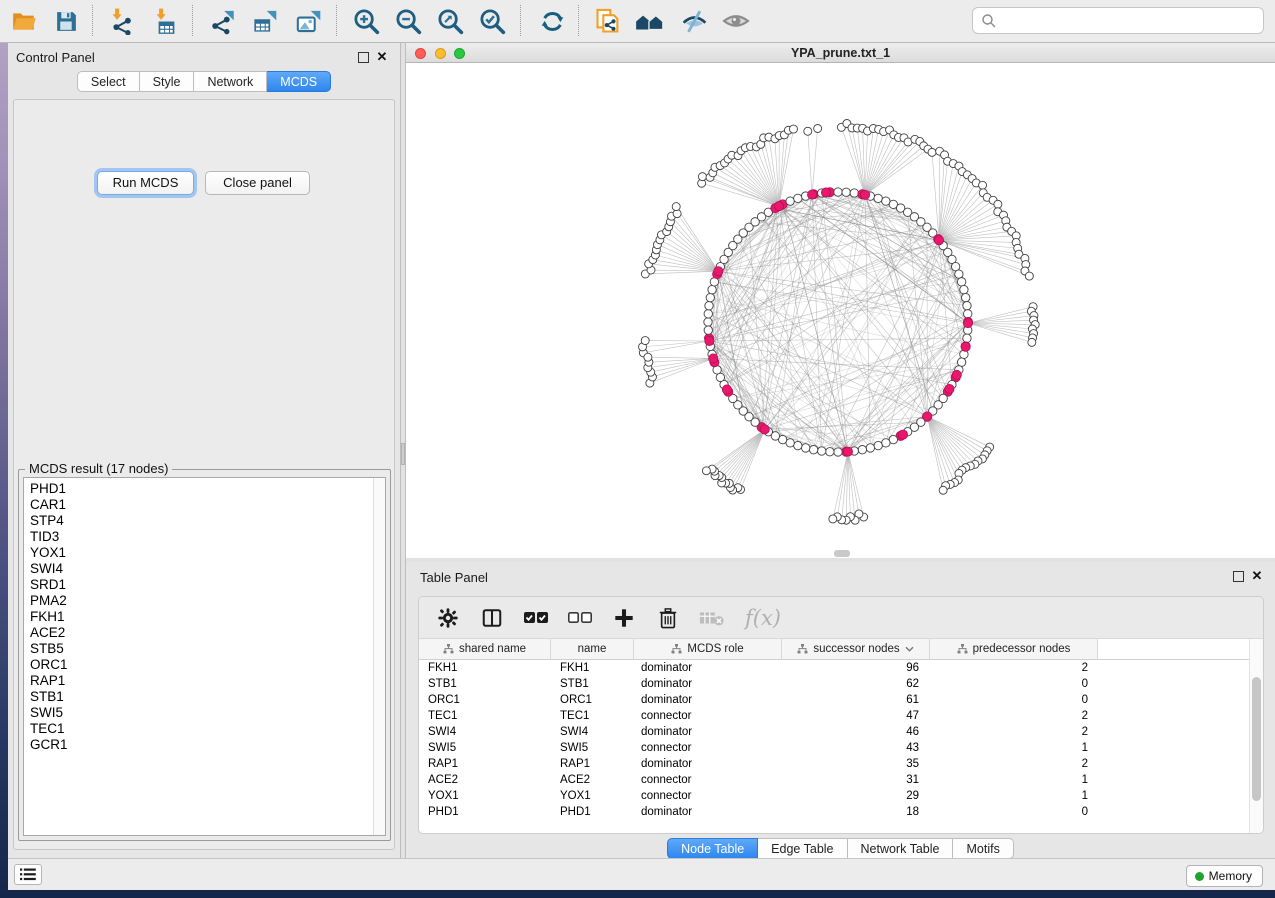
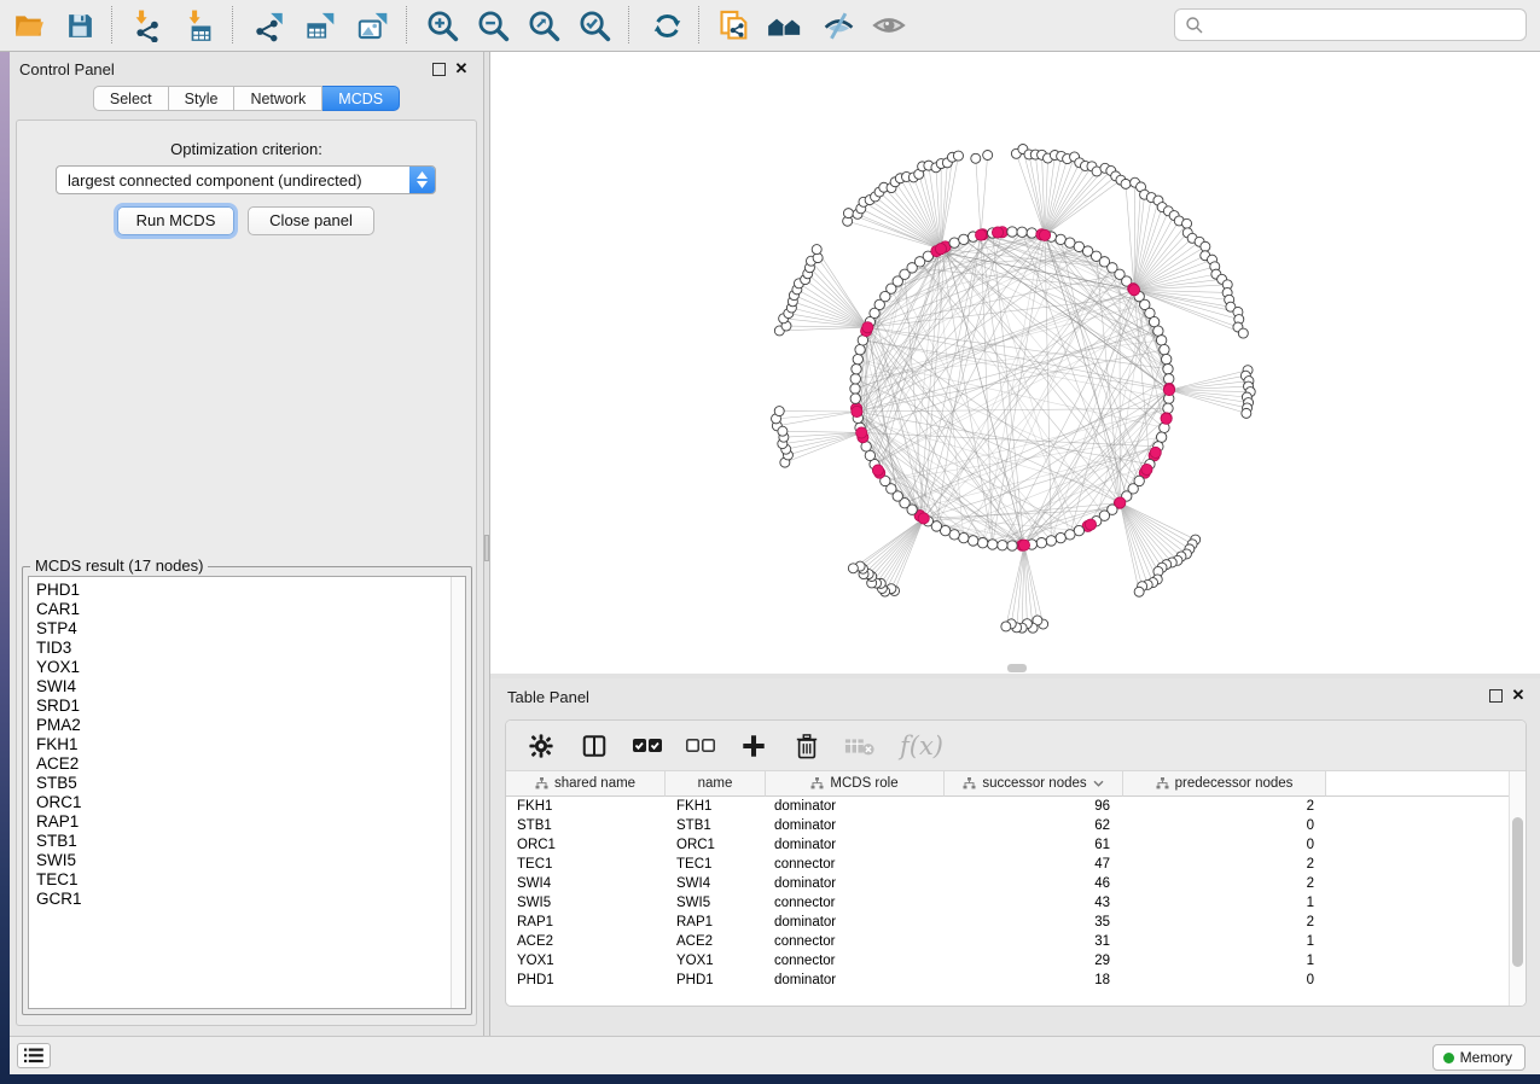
  Control Panel
  ✕
  Select
  Style
  Network
  MCDS
+ Optimization criterion:
+ largest connected component (undirected)
  Run MCDS
  Close panel
  MCDS result (17 nodes)
  PHD1
  CAR1
  STP4
  TID3
  YOX1
  SWI4
  SRD1
  PMA2
  FKH1
  ACE2
  STB5
  ORC1
  RAP1
  STB1
  SWI5
  TEC1
  GCR1
- YPA_prune.txt_1
  Table Panel
  ✕
  f(x)
  shared name
  name
  MCDS role
  successor nodes
  predecessor nodes
  FKH1
  FKH1
  dominator
  96
  2
  STB1
  STB1
  dominator
  62
  0
  ORC1
  ORC1
  dominator
  61
  0
  TEC1
  TEC1
  connector
  47
  2
  SWI4
  SWI4
  dominator
  46
  2
  SWI5
  SWI5
  connector
  43
  1
  RAP1
  RAP1
  dominator
  35
  2
  ACE2
  ACE2
  connector
  31
  1
  YOX1
  YOX1
  connector
  29
  1
  PHD1
  PHD1
  dominator
  18
  0
- Node Table
- Edge Table
- Network Table
- Motifs
  Memory
